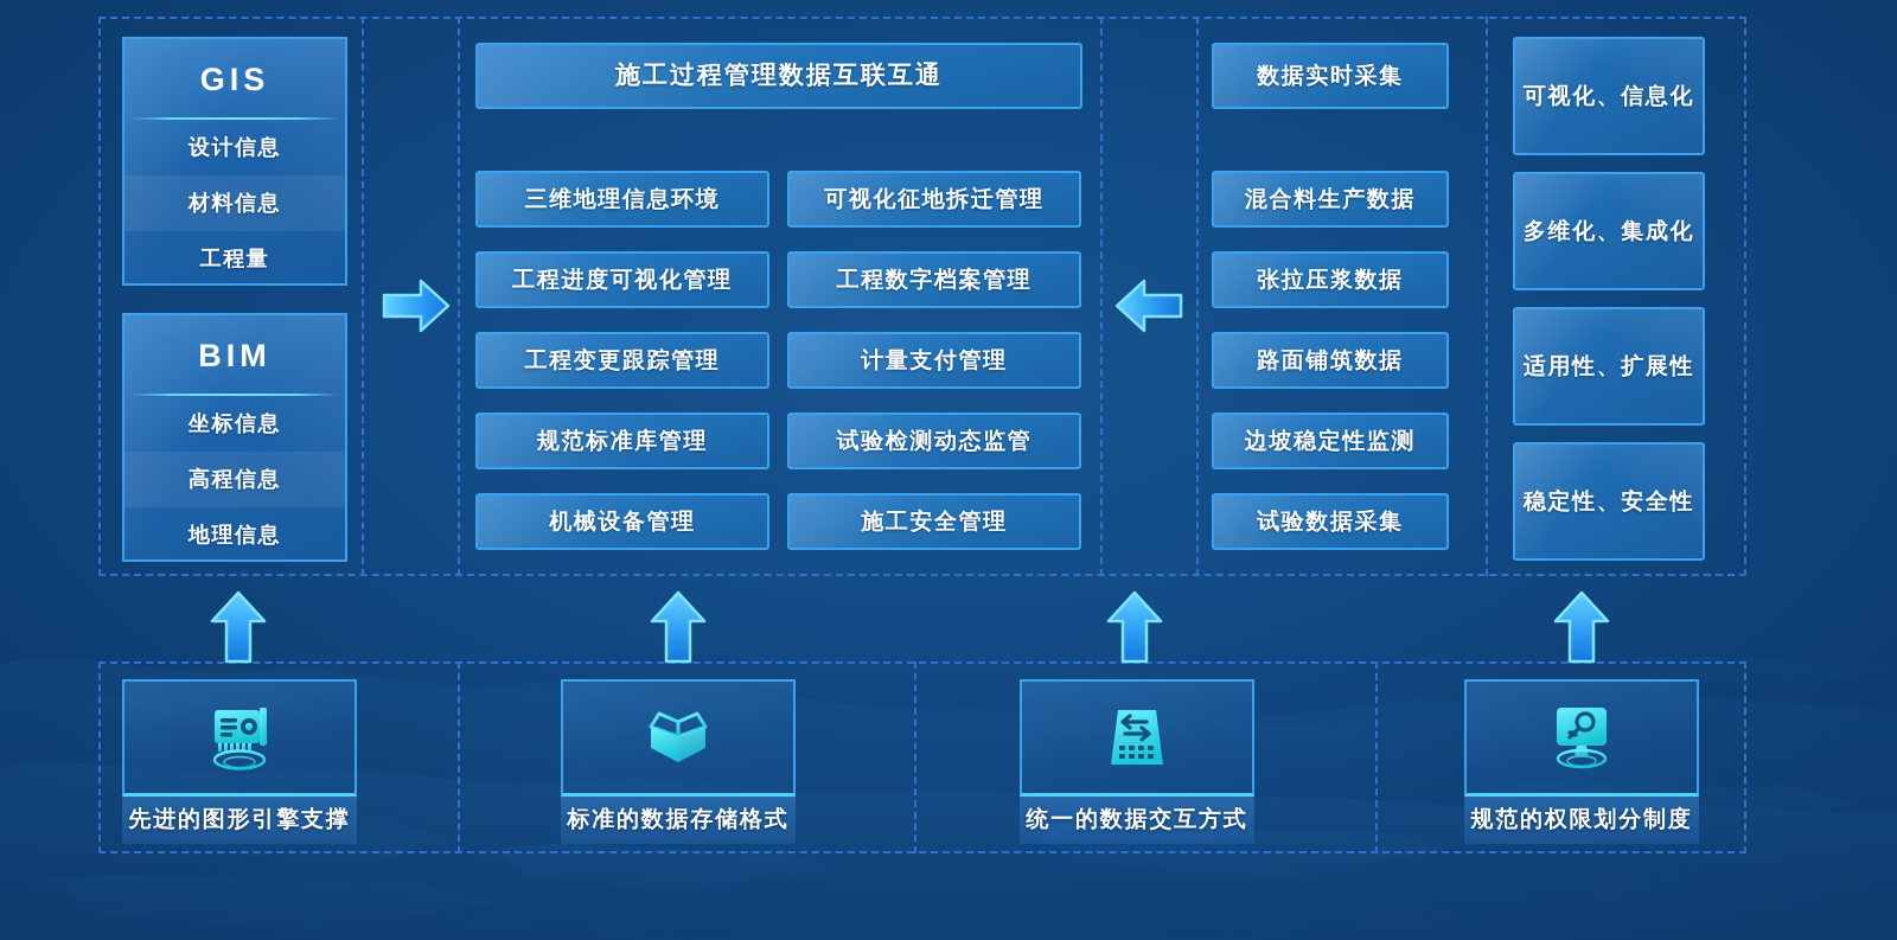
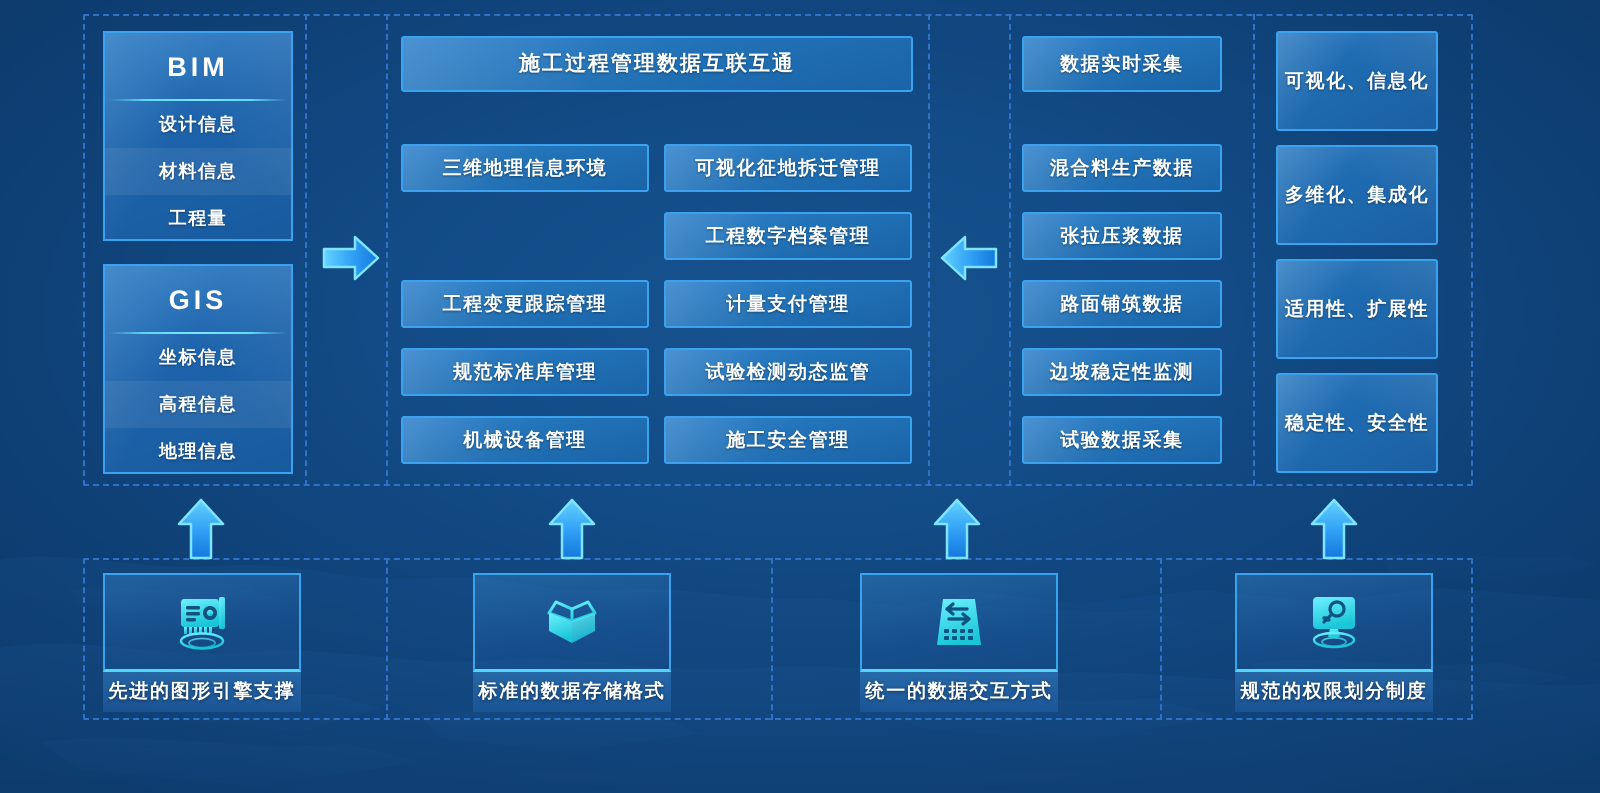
- GIS
+ BIM
  设计信息
  材料信息
  工程量
- BIM
+ GIS
  坐标信息
  高程信息
  地理信息
  施工过程管理数据互联互通
  三维地理信息环境
  可视化征地拆迁管理
- 工程进度可视化管理
  工程数字档案管理
  工程变更跟踪管理
  计量支付管理
  规范标准库管理
  试验检测动态监管
  机械设备管理
  施工安全管理
  数据实时采集
  混合料生产数据
  张拉压浆数据
  路面铺筑数据
  边坡稳定性监测
  试验数据采集
  可视化、信息化
  多维化、集成化
  适用性、扩展性
  稳定性、安全性
  先进的图形引擎支撑
  标准的数据存储格式
  统一的数据交互方式
  规范的权限划分制度
